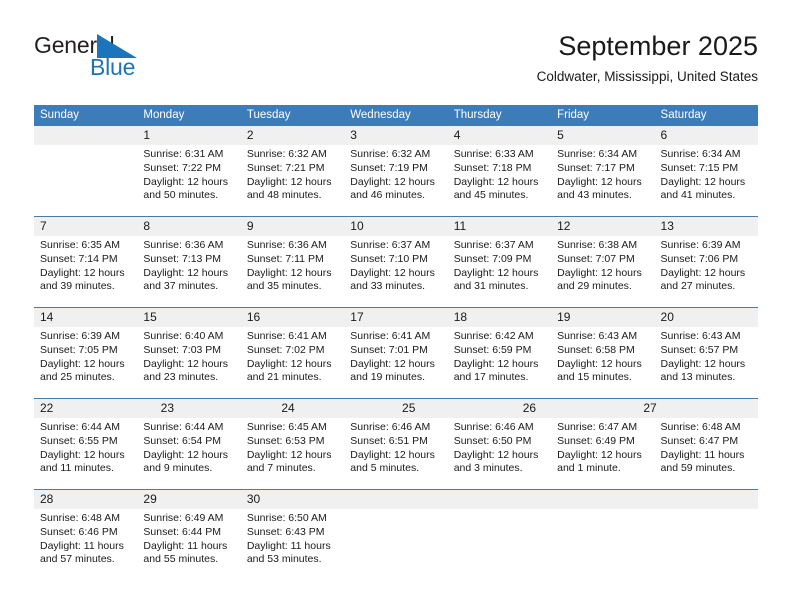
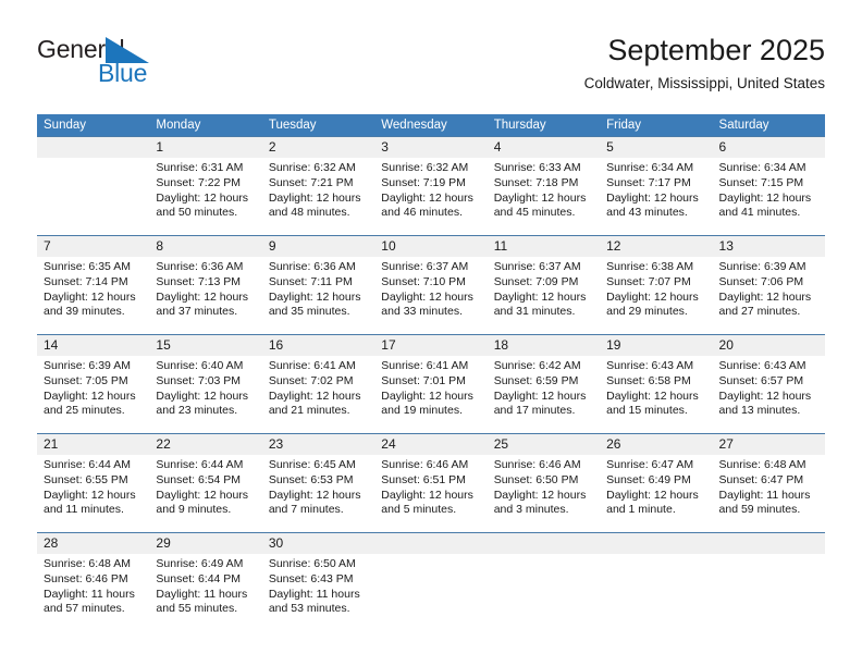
  Gener
  Blue
  September 2025
  Coldwater, Mississippi, United States
  Sunday
  Monday
  Tuesday
  Wednesday
  Thursday
  Friday
  Saturday
  1
  2
  3
  4
  5
  6
  Sunrise: 6:31 AM
  Sunset: 7:22 PM
  Daylight: 12 hours
  and 50 minutes.
  Sunrise: 6:32 AM
  Sunset: 7:21 PM
  Daylight: 12 hours
  and 48 minutes.
  Sunrise: 6:32 AM
  Sunset: 7:19 PM
  Daylight: 12 hours
  and 46 minutes.
  Sunrise: 6:33 AM
  Sunset: 7:18 PM
  Daylight: 12 hours
  and 45 minutes.
  Sunrise: 6:34 AM
  Sunset: 7:17 PM
  Daylight: 12 hours
  and 43 minutes.
  Sunrise: 6:34 AM
  Sunset: 7:15 PM
  Daylight: 12 hours
  and 41 minutes.
  7
  8
  9
  10
  11
  12
  13
  Sunrise: 6:35 AM
  Sunset: 7:14 PM
  Daylight: 12 hours
  and 39 minutes.
  Sunrise: 6:36 AM
  Sunset: 7:13 PM
  Daylight: 12 hours
  and 37 minutes.
  Sunrise: 6:36 AM
  Sunset: 7:11 PM
  Daylight: 12 hours
  and 35 minutes.
  Sunrise: 6:37 AM
  Sunset: 7:10 PM
  Daylight: 12 hours
  and 33 minutes.
  Sunrise: 6:37 AM
  Sunset: 7:09 PM
  Daylight: 12 hours
  and 31 minutes.
  Sunrise: 6:38 AM
  Sunset: 7:07 PM
  Daylight: 12 hours
  and 29 minutes.
  Sunrise: 6:39 AM
  Sunset: 7:06 PM
  Daylight: 12 hours
  and 27 minutes.
  14
  15
  16
  17
  18
  19
  20
  Sunrise: 6:39 AM
  Sunset: 7:05 PM
  Daylight: 12 hours
  and 25 minutes.
  Sunrise: 6:40 AM
  Sunset: 7:03 PM
  Daylight: 12 hours
  and 23 minutes.
  Sunrise: 6:41 AM
  Sunset: 7:02 PM
  Daylight: 12 hours
  and 21 minutes.
  Sunrise: 6:41 AM
  Sunset: 7:01 PM
  Daylight: 12 hours
  and 19 minutes.
  Sunrise: 6:42 AM
  Sunset: 6:59 PM
  Daylight: 12 hours
  and 17 minutes.
  Sunrise: 6:43 AM
  Sunset: 6:58 PM
  Daylight: 12 hours
  and 15 minutes.
  Sunrise: 6:43 AM
  Sunset: 6:57 PM
  Daylight: 12 hours
  and 13 minutes.
+ 21
  22
  23
  24
  25
  26
  27
  Sunrise: 6:44 AM
  Sunset: 6:55 PM
  Daylight: 12 hours
  and 11 minutes.
  Sunrise: 6:44 AM
  Sunset: 6:54 PM
  Daylight: 12 hours
  and 9 minutes.
  Sunrise: 6:45 AM
  Sunset: 6:53 PM
  Daylight: 12 hours
  and 7 minutes.
  Sunrise: 6:46 AM
  Sunset: 6:51 PM
  Daylight: 12 hours
  and 5 minutes.
  Sunrise: 6:46 AM
  Sunset: 6:50 PM
  Daylight: 12 hours
  and 3 minutes.
  Sunrise: 6:47 AM
  Sunset: 6:49 PM
  Daylight: 12 hours
  and 1 minute.
  Sunrise: 6:48 AM
  Sunset: 6:47 PM
  Daylight: 11 hours
  and 59 minutes.
  28
  29
  30
  Sunrise: 6:48 AM
  Sunset: 6:46 PM
  Daylight: 11 hours
  and 57 minutes.
  Sunrise: 6:49 AM
  Sunset: 6:44 PM
  Daylight: 11 hours
  and 55 minutes.
  Sunrise: 6:50 AM
  Sunset: 6:43 PM
  Daylight: 11 hours
  and 53 minutes.
